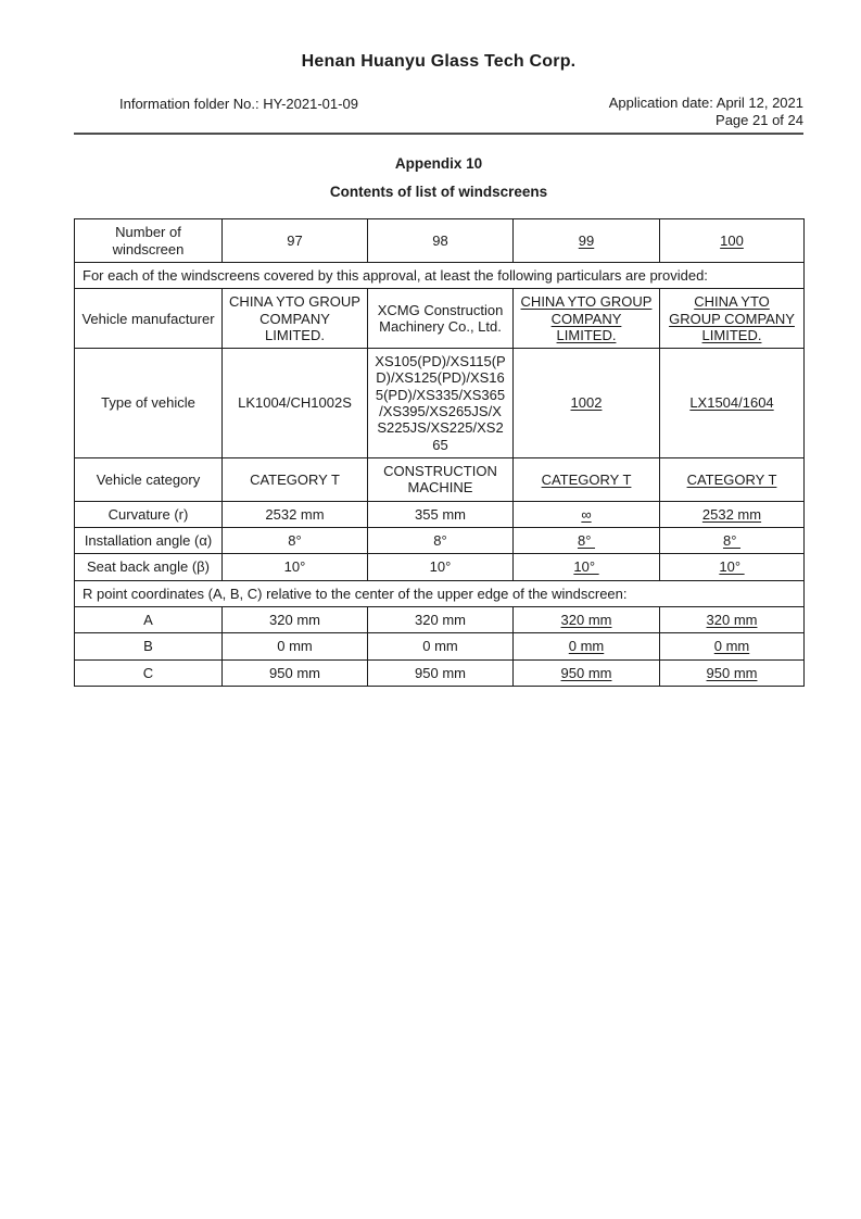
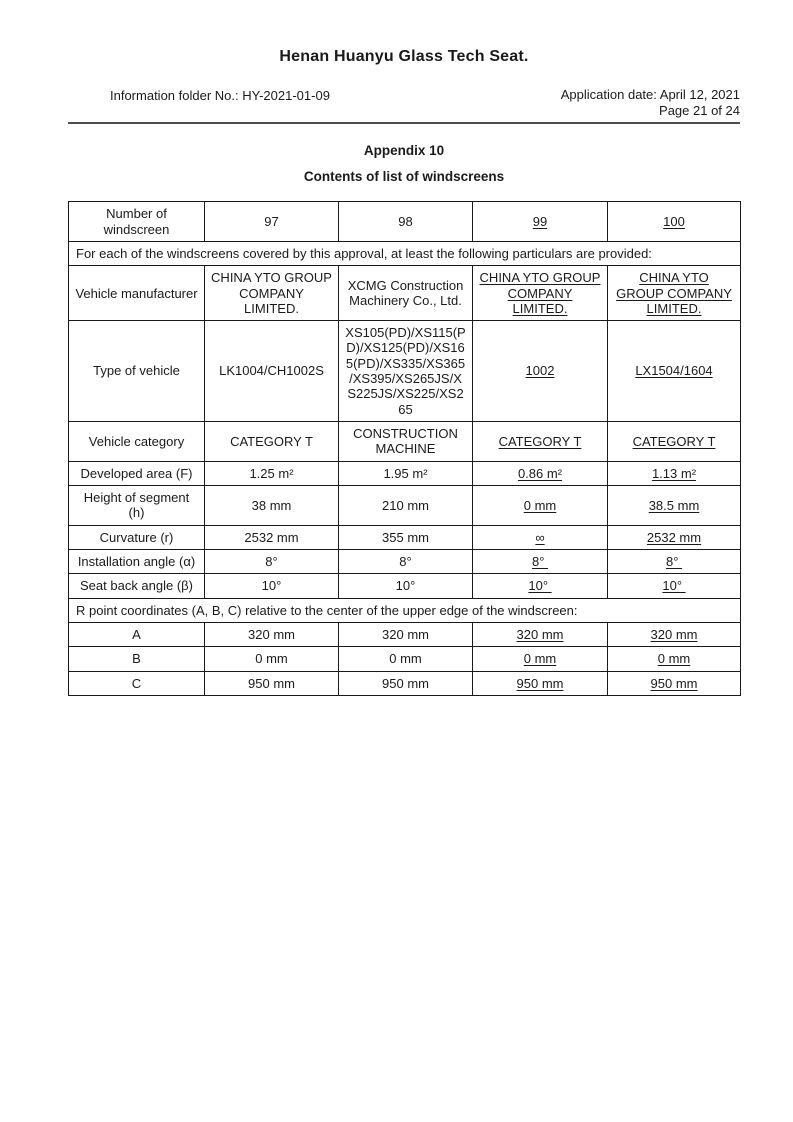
- Henan Huanyu Glass Tech Corp.
+ Henan Huanyu Glass Tech Seat.
  Information folder No.: HY-2021-01-09
  Application date: April 12, 2021
  Page 21 of 24
  Appendix 10
  Contents of list of windscreens
  Number of windscreen	97	98	99	100
  For each of the windscreens covered by this approval, at least the following particulars are provided:
  Vehicle manufacturer	CHINA YTO GROUP COMPANY LIMITED.	XCMG Construction Machinery Co., Ltd.	CHINA YTO GROUP COMPANY LIMITED.	CHINA YTO GROUP COMPANY LIMITED.
  Type of vehicle	LK1004/CH1002S	XS105(PD)/XS115(PD)/XS125(PD)/XS165(PD)/XS335/XS365/XS395/XS265JS/XS225JS/XS225/XS265	1002	LX1504/1604
  Vehicle category	CATEGORY T	CONSTRUCTION MACHINE	CATEGORY T	CATEGORY T
+ Developed area (F)	1.25 m²	1.95 m²	0.86 m²	1.13 m²
+ Height of segment (h)	38 mm	210 mm	0 mm	38.5 mm
  Curvature (r)	2532 mm	355 mm	∞	2532 mm
  Installation angle (α)	8°	8°	8°	8°
  Seat back angle (β)	10°	10°	10°	10°
  R point coordinates (A, B, C) relative to the center of the upper edge of the windscreen:
  A	320 mm	320 mm	320 mm	320 mm
  B	0 mm	0 mm	0 mm	0 mm
  C	950 mm	950 mm	950 mm	950 mm
